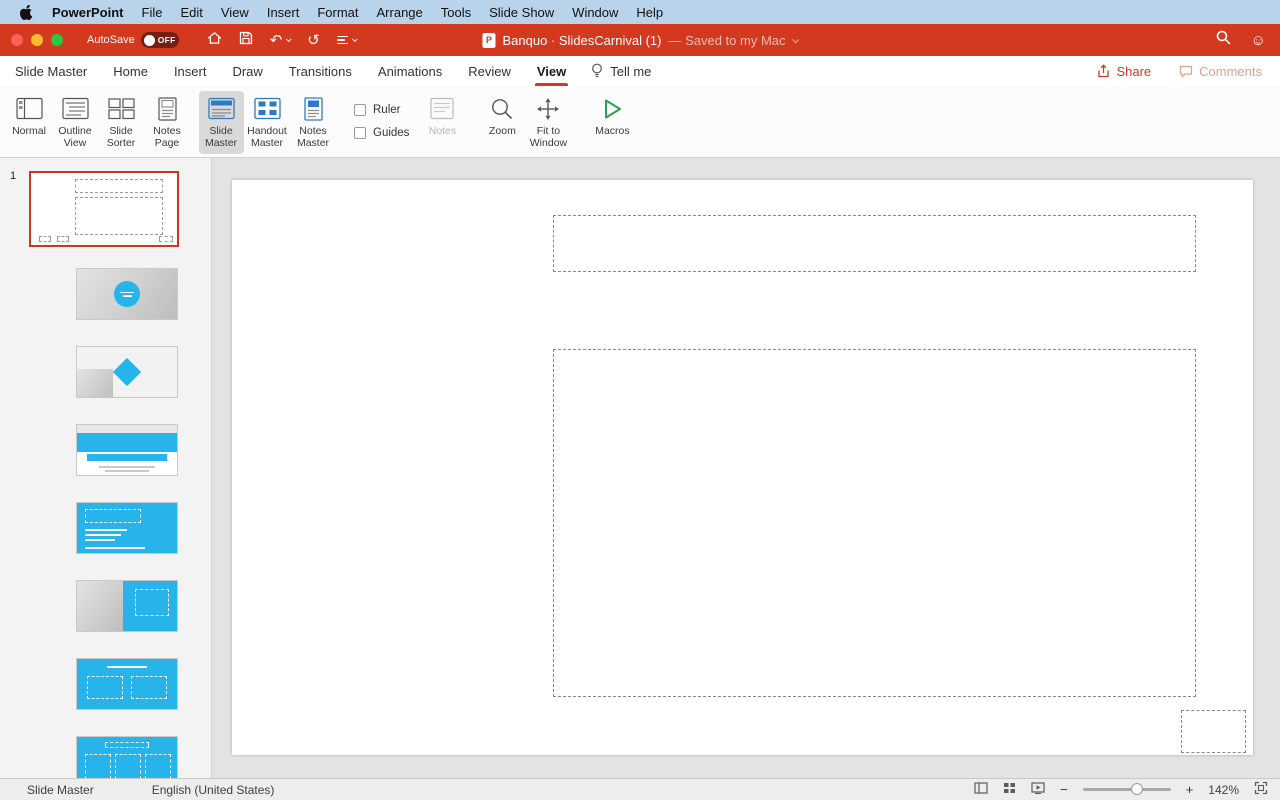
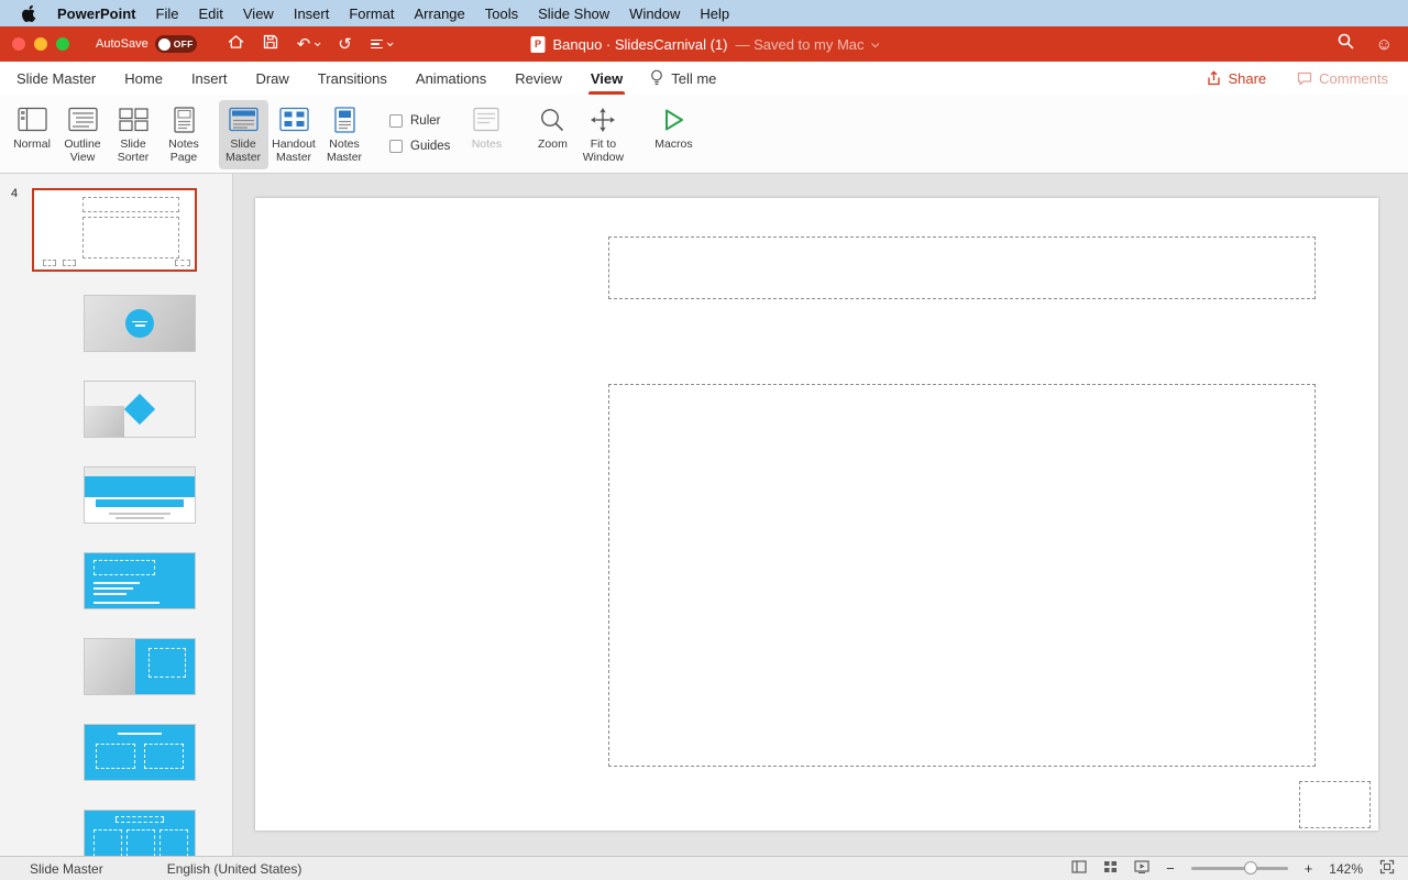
  PowerPoint
  File
  Edit
  View
  Insert
  Format
  Arrange
  Tools
  Slide Show
  Window
  Help
  AutoSave
  OFF
  ↶
  ↺
  P
  Banquo · SlidesCarnival (1)
  — Saved to my Mac
  ☺
  Slide Master
  Home
  Insert
  Draw
  Transitions
  Animations
  Review
  View
  Tell me
  Share
  Comments
  Normal
  Outline View
  Slide Sorter
  Notes Page
  Slide Master
  Handout Master
  Notes Master
  Ruler
  Guides
  Notes
  Zoom
  Fit to Window
  Macros
- 1
+ 4
  Slide Master
  English (United States)
  −
  +
  142%
